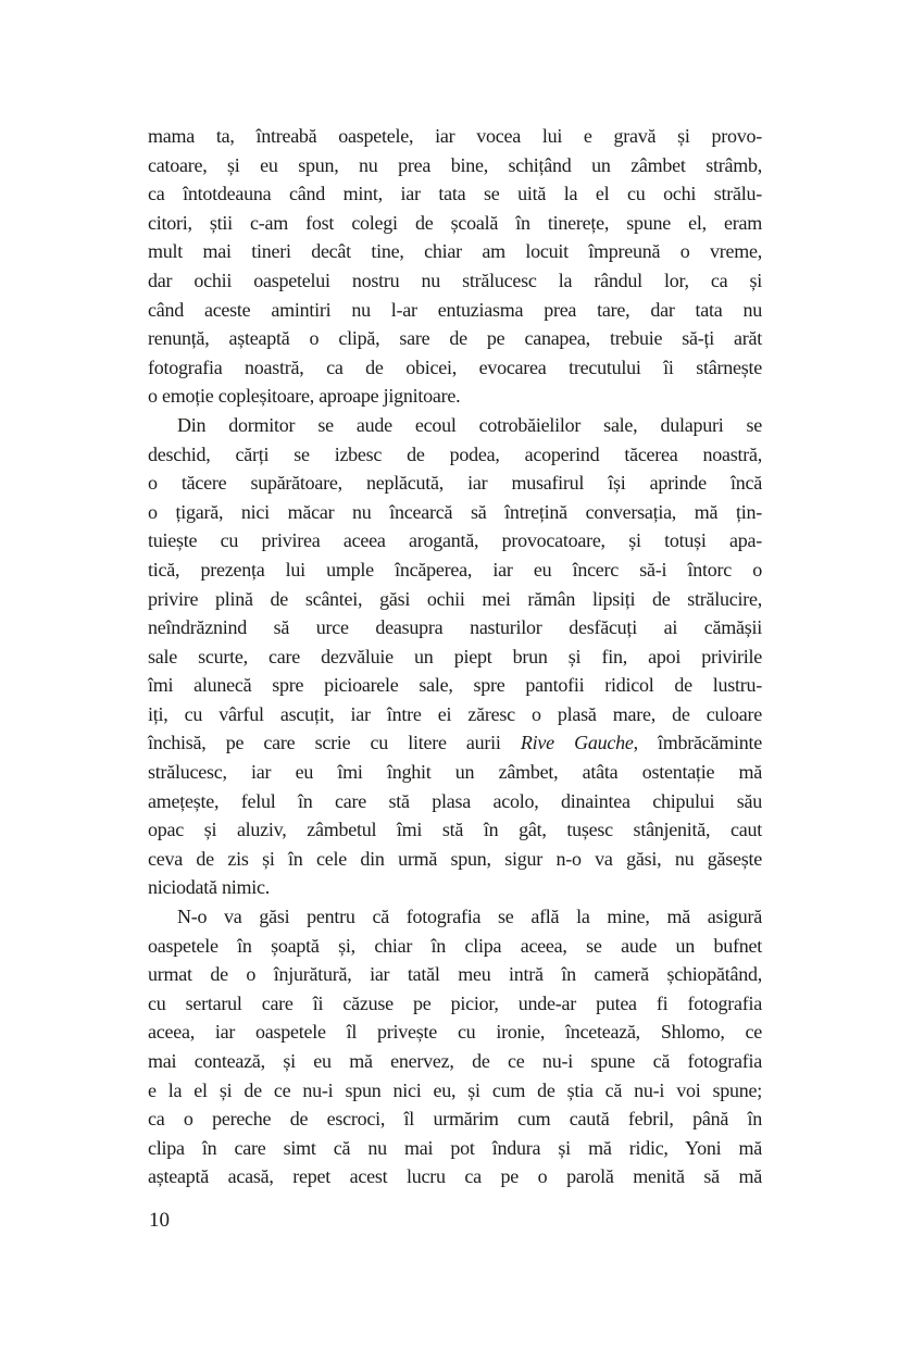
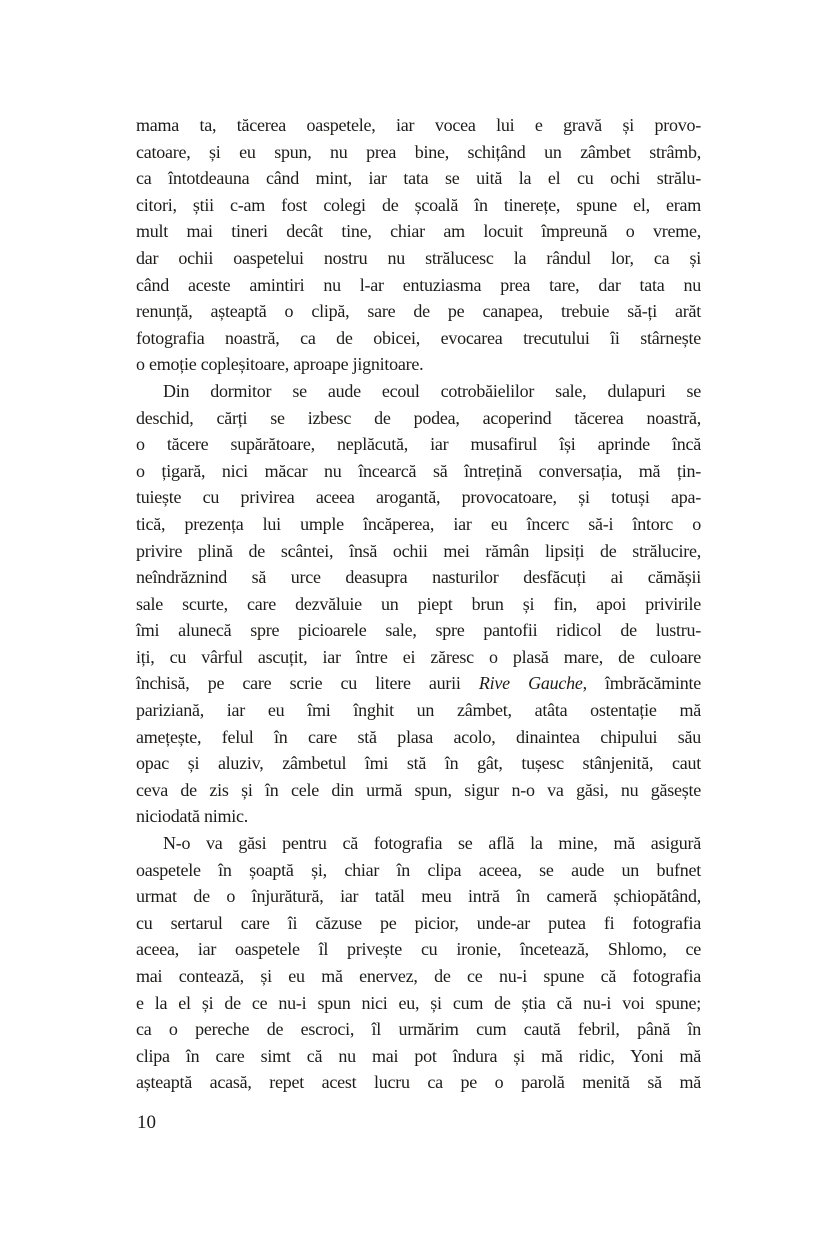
- mama ta, întreabă oaspetele, iar vocea lui e gravă și provo-
+ mama ta, tăcerea oaspetele, iar vocea lui e gravă și provo-
  catoare, și eu spun, nu prea bine, schițând un zâmbet strâmb,
  ca întotdeauna când mint, iar tata se uită la el cu ochi strălu-
  citori, știi c-am fost colegi de școală în tinerețe, spune el, eram
  mult mai tineri decât tine, chiar am locuit împreună o vreme,
  dar ochii oaspetelui nostru nu strălucesc la rândul lor, ca și
  când aceste amintiri nu l-ar entuziasma prea tare, dar tata nu
  renunță, așteaptă o clipă, sare de pe canapea, trebuie să-ți arăt
  fotografia noastră, ca de obicei, evocarea trecutului îi stârnește
  o emoție copleșitoare, aproape jignitoare.
  Din dormitor se aude ecoul cotrobăielilor sale, dulapuri se
  deschid, cărți se izbesc de podea, acoperind tăcerea noastră,
  o tăcere supărătoare, neplăcută, iar musafirul își aprinde încă
  o țigară, nici măcar nu încearcă să întrețină conversația, mă țin-
  tuiește cu privirea aceea arogantă, provocatoare, și totuși apa-
  tică, prezența lui umple încăperea, iar eu încerc să-i întorc o
- privire plină de scântei, găsi ochii mei rămân lipsiți de strălucire,
+ privire plină de scântei, însă ochii mei rămân lipsiți de strălucire,
  neîndrăznind să urce deasupra nasturilor desfăcuți ai cămășii
  sale scurte, care dezvăluie un piept brun și fin, apoi privirile
  îmi alunecă spre picioarele sale, spre pantofii ridicol de lustru-
  iți, cu vârful ascuțit, iar între ei zăresc o plasă mare, de culoare
  închisă, pe care scrie cu litere aurii Rive Gauche, îmbrăcăminte
- strălucesc, iar eu îmi înghit un zâmbet, atâta ostentație mă
+ pariziană, iar eu îmi înghit un zâmbet, atâta ostentație mă
  amețește, felul în care stă plasa acolo, dinaintea chipului său
  opac și aluziv, zâmbetul îmi stă în gât, tușesc stânjenită, caut
  ceva de zis și în cele din urmă spun, sigur n-o va găsi, nu găsește
  niciodată nimic.
  N-o va găsi pentru că fotografia se află la mine, mă asigură
  oaspetele în șoaptă și, chiar în clipa aceea, se aude un bufnet
  urmat de o înjurătură, iar tatăl meu intră în cameră șchiopătând,
  cu sertarul care îi căzuse pe picior, unde-ar putea fi fotografia
  aceea, iar oaspetele îl privește cu ironie, încetează, Shlomo, ce
  mai contează, și eu mă enervez, de ce nu-i spune că fotografia
  e la el și de ce nu-i spun nici eu, și cum de știa că nu-i voi spune;
  ca o pereche de escroci, îl urmărim cum caută febril, până în
  clipa în care simt că nu mai pot îndura și mă ridic, Yoni mă
  așteaptă acasă, repet acest lucru ca pe o parolă menită să mă
  10
